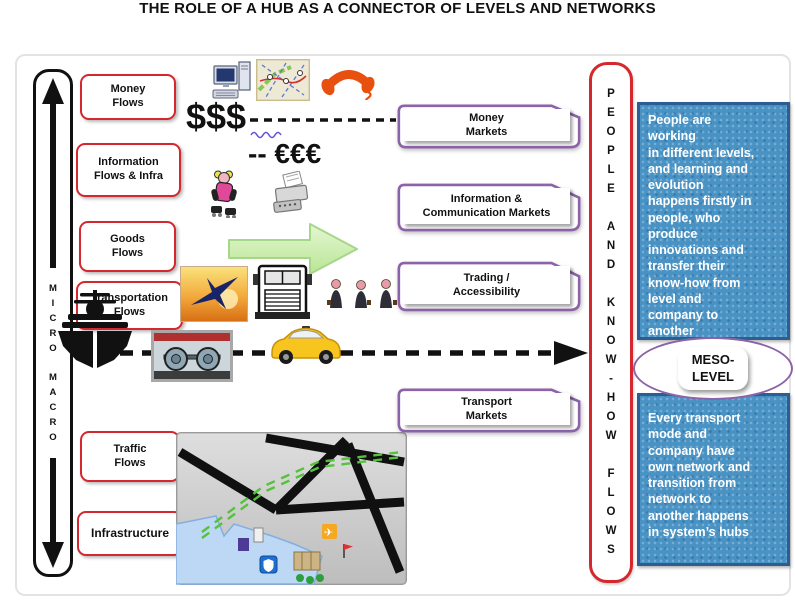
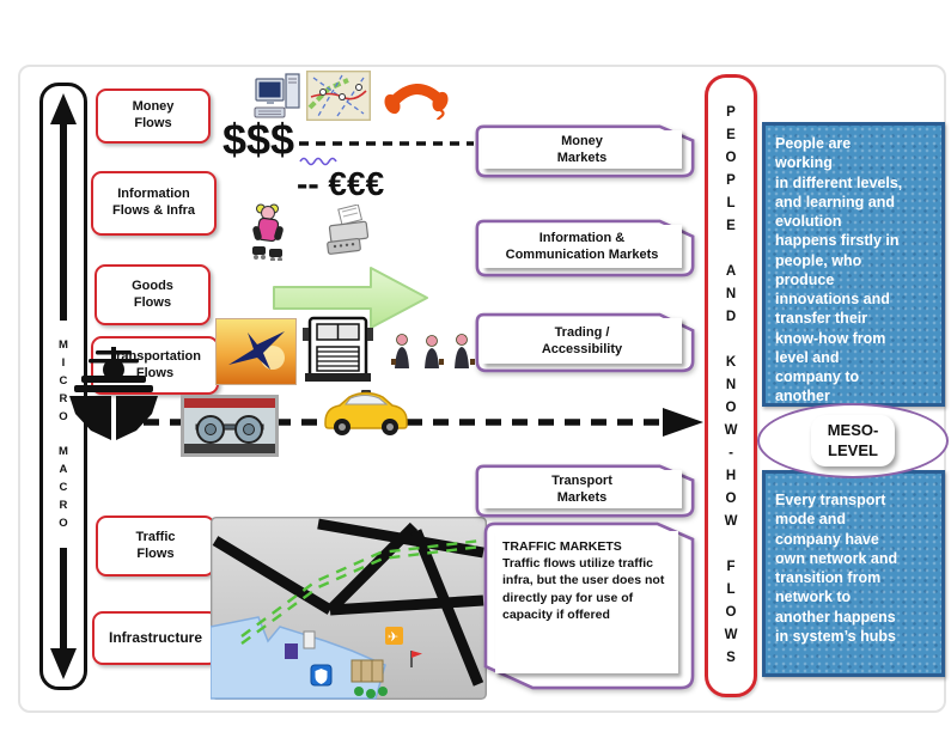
- THE ROLE OF A HUB AS A CONNECTOR OF LEVELS AND NETWORKS
  M
  I
  C
  R
  O
  M
  A
  C
  R
  O
  Money
  Flows
  Information
  Flows & Infra
  Goods
  Flows
  ransportation
  Flows
  Traffic
  Flows
  Infrastructure
  $$$
  -- €€€
  ✈
  Money
  Markets
  Information &
  Communication Markets
  Trading /
  Accessibility
  Transport
  Markets
+ TRAFFIC MARKETS
+ Traffic flows utilize traffic infra, but the user does not directly pay for use of capacity if offered
  P
  E
  O
  P
  L
  E
  A
  N
  D
  K
  N
  O
  W
  -
  H
  O
  W
  F
  L
  O
  W
  S
  People are
  working
  in different levels,
  and learning and
  evolution
  happens firstly in
  people, who
  produce
  innovations and
  transfer their
  know-how from
  level and
  company to
  another
  Every transport
  mode and
  company have
  own network and
  transition from
  network to
  another happens
  in system’s hubs
  MESO-
  LEVEL
